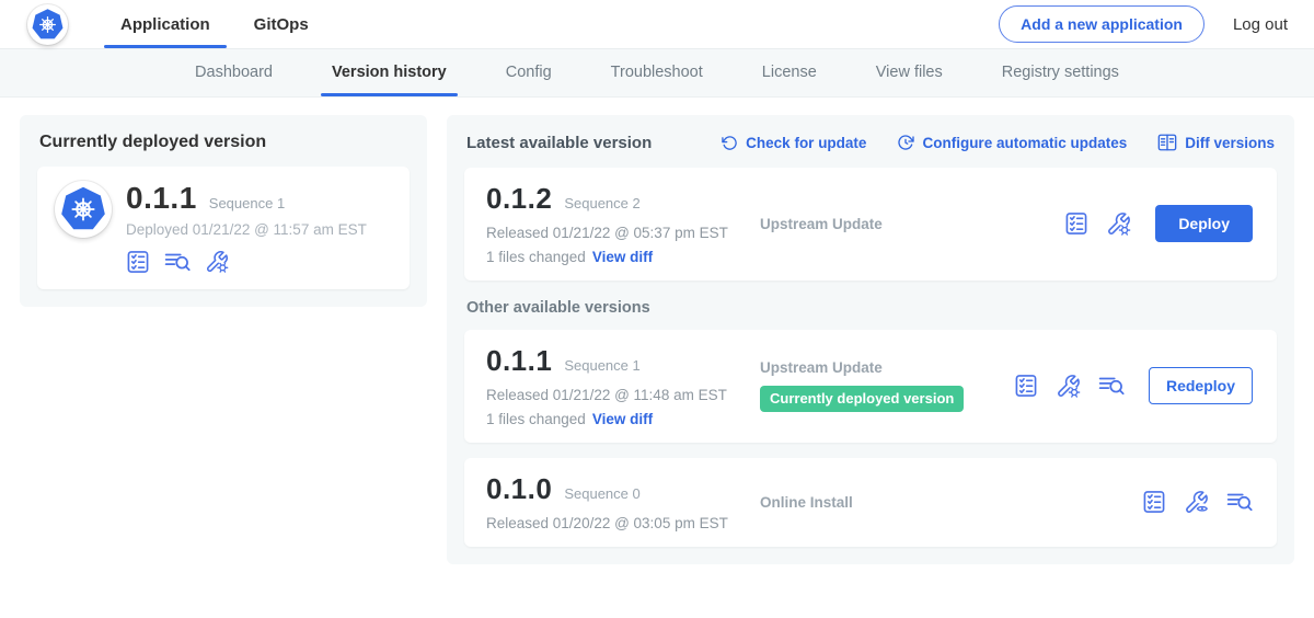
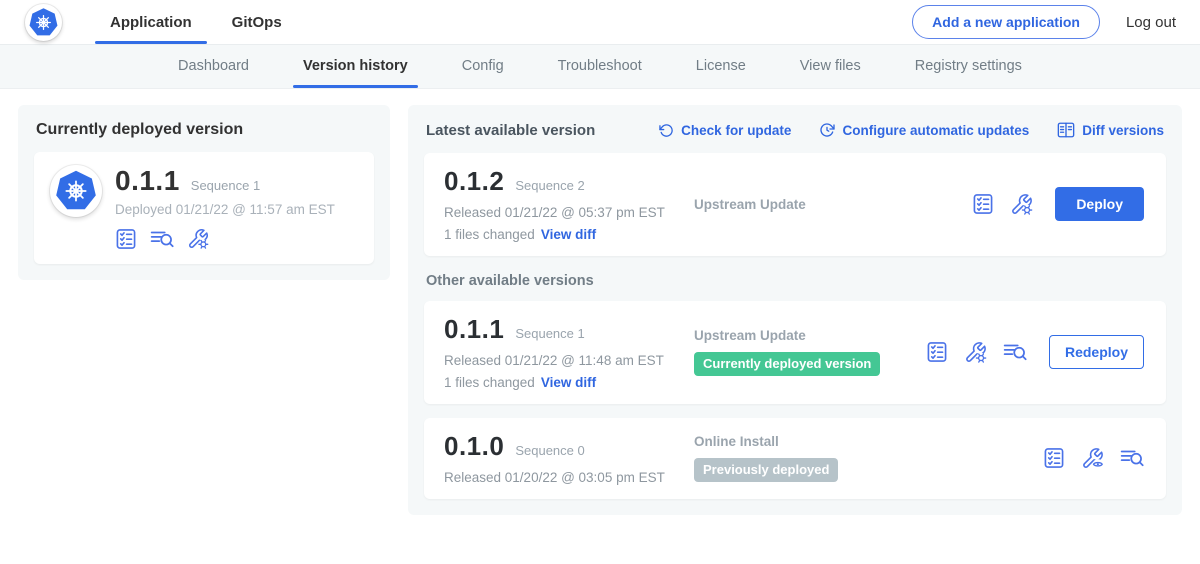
  Application
  GitOps
  Add a new application
  Log out
  Dashboard
  Version history
  Config
  Troubleshoot
  License
  View files
  Registry settings
  Currently deployed version
  0.1.1
  Sequence 1
  Deployed 01/21/22 @ 11:57 am EST
  Latest available version
  Check for update
  Configure automatic updates
  Diff versions
  0.1.2
  Sequence 2
  Released 01/21/22 @ 05:37 pm EST
  1 files changed View diff
  Upstream Update
  Deploy
  Other available versions
  0.1.1
  Sequence 1
  Released 01/21/22 @ 11:48 am EST
  1 files changed View diff
  Upstream Update
  Currently deployed version
  Redeploy
  0.1.0
  Sequence 0
  Released 01/20/22 @ 03:05 pm EST
  Online Install
+ Previously deployed
